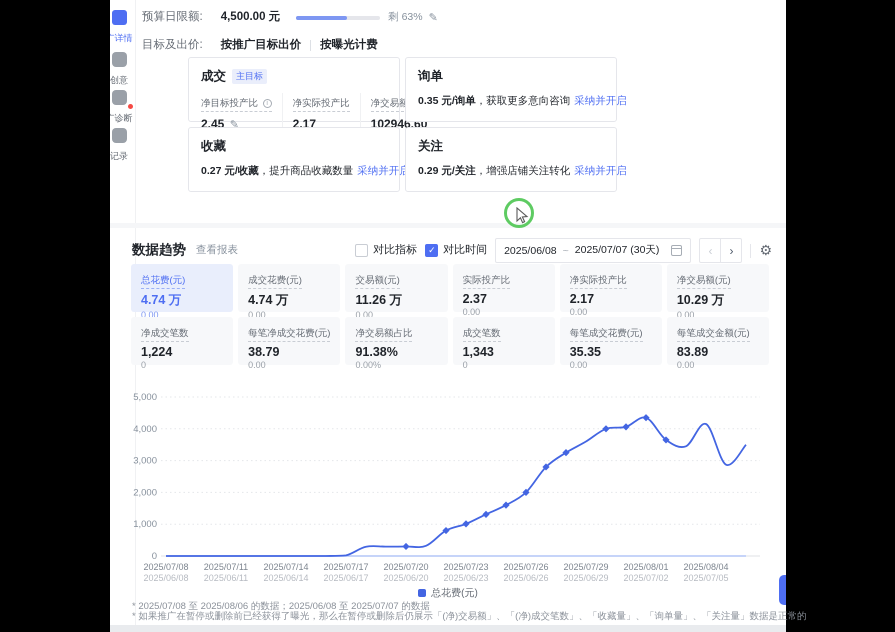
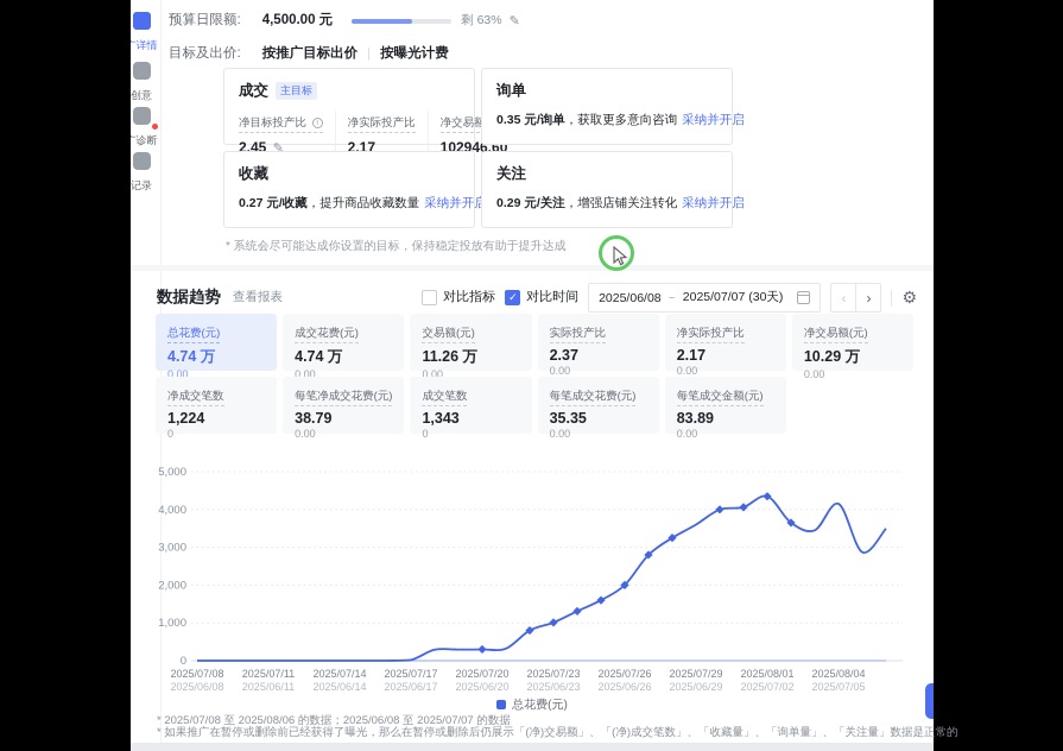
  广详情
  创意
  广诊断
  记录
  预算日限额:
  4,500.00 元
  剩 63%
  ✎
  目标及出价:
  按推广目标出价
  按曝光计费
  成交 主目标
  净目标投产比
  2.45 ✎
  净实际投产比
  2.17
  102946.60
  询单
  0.35 元/询单，获取更多意向咨询 采纳并开启
  收藏
  0.27 元/收藏，提升商品收藏数量 采纳并开
  关注
  0.29 元/关注，增强店铺关注转化 采纳并开启
+ * 系统会尽可能达成你设置的目标，保持稳定投放有助于提升达成
  数据趋势
  查看报表
  对比指标
  对比时间
  2025/06/08
  ~
  2025/07/07 (30天)
  ‹
  ›
  ⚙
  总花费(元)
  4.74 万
  0.00
  成交花费(元)
  4.74 万
  0.00
  交易额(元)
  11.26 万
  0.00
  实际投产比
  2.37
  0.00
  净实际投产比
  2.17
  0.00
  净交易额(元)
  10.29 万
  0.00
  净成交笔数
  1,224
  0
  每笔净成交花费(元)
  38.79
  0.00
- 净交易额占比
- 91.38%
- 0.00%
  成交笔数
  1,343
  0
  每笔成交花费(元)
  35.35
  0.00
  每笔成交金额(元)
  83.89
  0.00
  0
  1,000
  2,000
  3,000
  4,000
  5,000
  2025/07/08
  2025/06/08
  2025/07/11
  2025/06/11
  2025/07/14
  2025/06/14
  2025/07/17
  2025/06/17
  2025/07/20
  2025/06/20
  2025/07/23
  2025/06/23
  2025/07/26
  2025/06/26
  2025/07/29
  2025/06/29
  2025/08/01
  2025/07/02
  2025/08/04
  2025/07/05
  总花费(元)
  * 2025/07/08 至 2025/08/06 的数据；2025/06/08 至 2025/07/07 的数据
  * 如果推广在暂停或删除前已经获得了曝光，那么在暂停或删除后仍展示「(净)交易额」、「(净)成交笔数」、「收藏量」、「询单量」、「关注量」数据是正常的
